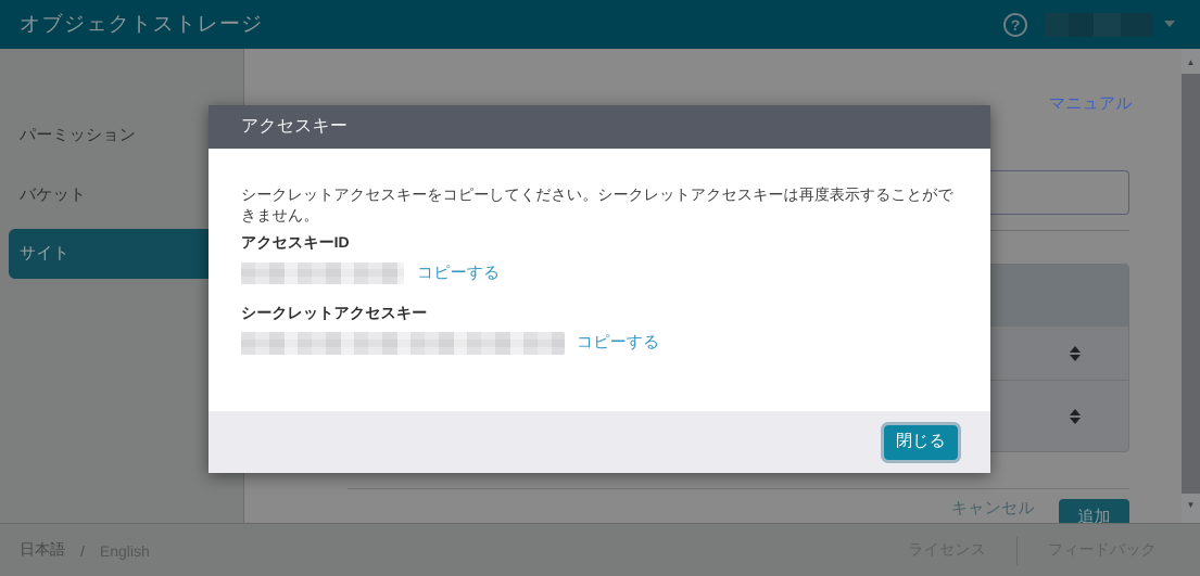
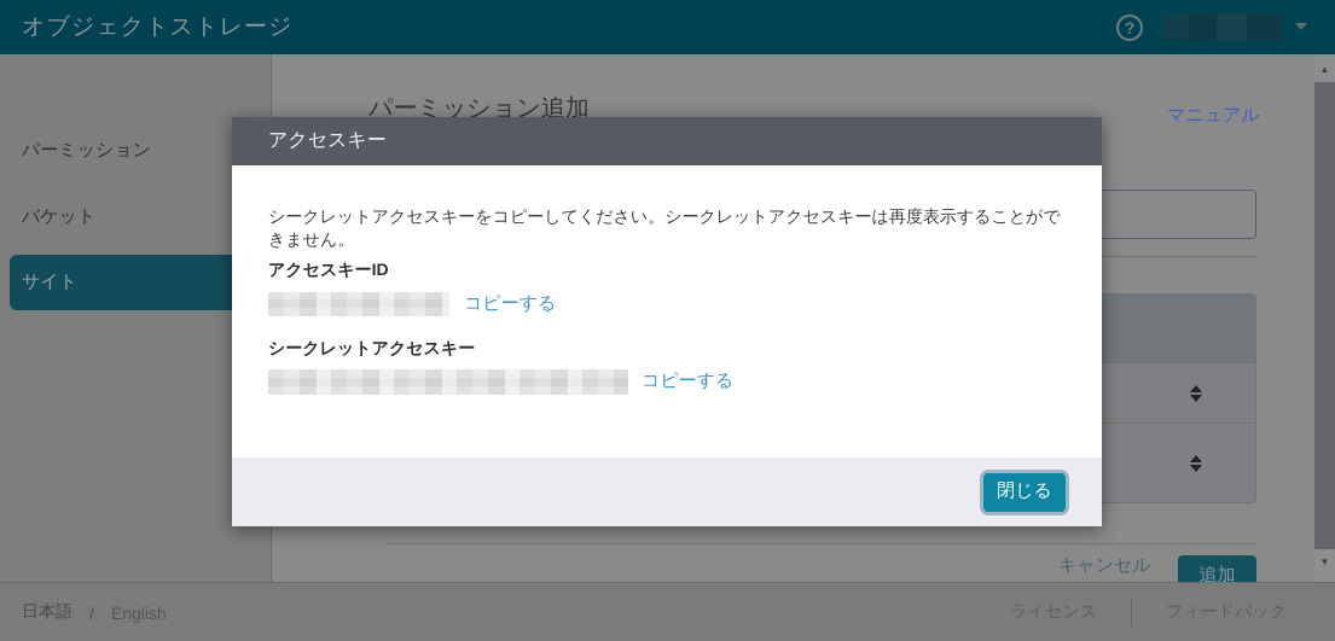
  オブジェクトストレージ
  ?
  パーミッション
  バケット
  サイト
+ パーミッション追加
  マニュアル
  キャンセル
  追加
  ▲
  ▼
  日本語
  /
  English
  ライセンス
  フィードバック
  アクセスキー
  シークレットアクセスキーをコピーしてください。シークレットアクセスキーは再度表示することができません。
  アクセスキーID
  コピーする
  シークレットアクセスキー
  コピーする
  閉じる
